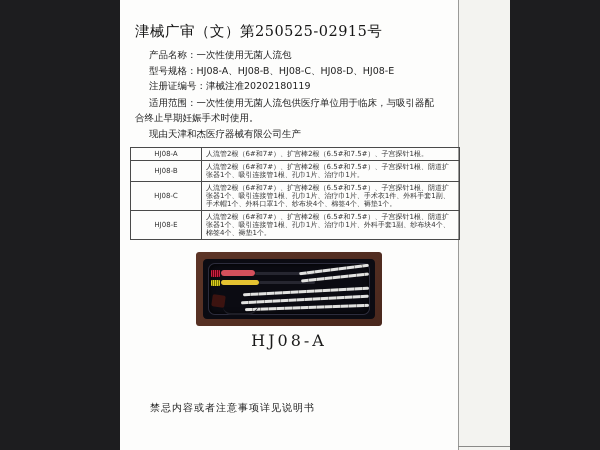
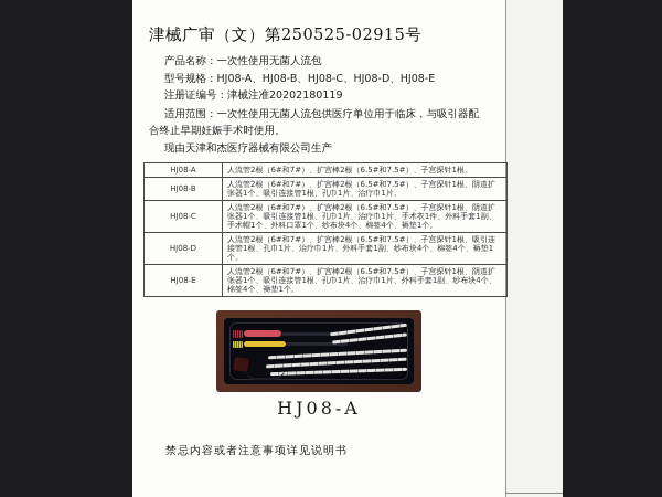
  津械广审（文）第250525-02915号
  产品名称：一次性使用无菌人流包
  型号规格：HJ08-A、HJ08-B、HJ08-C、HJ08-D、HJ08-E
  注册证编号：津械注准20202180119
  适用范围：一次性使用无菌人流包供医疗单位用于临床，与吸引器配合终止早期妊娠手术时使用。
  现由天津和杰医疗器械有限公司生产
  HJ08-A	人流管2根（6#和7#）、扩宫棒2根（6.5#和7.5#）、子宫探针1根。
  HJ08-B	人流管2根（6#和7#）、扩宫棒2根（6.5#和7.5#）、子宫探针1根、阴道扩张器1个、吸引连接管1根、孔巾1片、治疗巾1片。
  HJ08-C	人流管2根（6#和7#）、扩宫棒2根（6.5#和7.5#）、子宫探针1根、阴道扩张器1个、吸引连接管1根、孔巾1片、治疗巾1片、手术衣1件、外科手套1副、手术帽1个、外科口罩1个、纱布块4个、棉签4个、褥垫1个。
+ HJ08-D	人流管2根（6#和7#）、扩宫棒2根（6.5#和7.5#）、子宫探针1根、吸引连接管1根、孔巾1片、治疗巾1片、外科手套1副、纱布块4个、棉签4个、褥垫1个。
  HJ08-E	人流管2根（6#和7#）、扩宫棒2根（6.5#和7.5#）、子宫探针1根、阴道扩张器1个、吸引连接管1根、孔巾1片、治疗巾1片、外科手套1副、纱布块4个、棉签4个、褥垫1个。
  HJ08-A
  禁忌内容或者注意事项详见说明书
